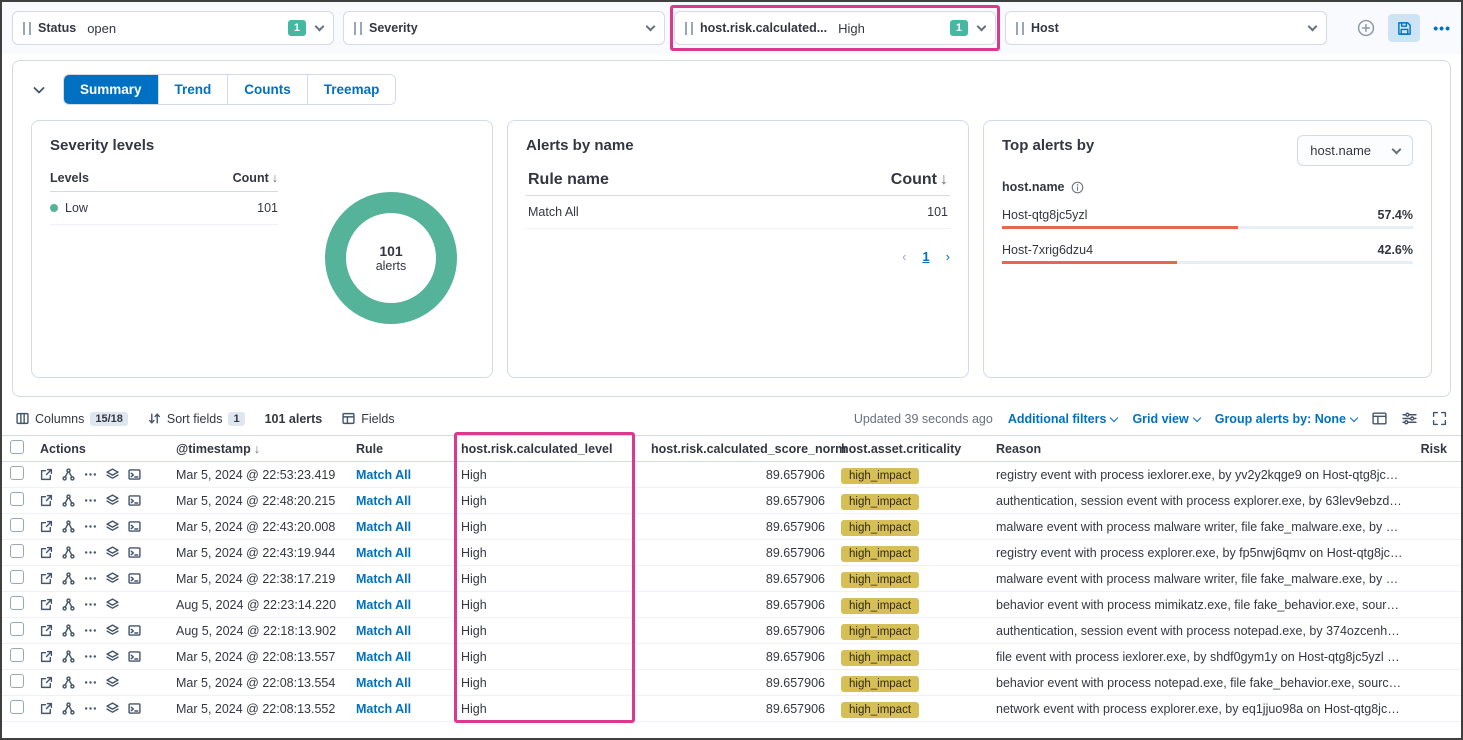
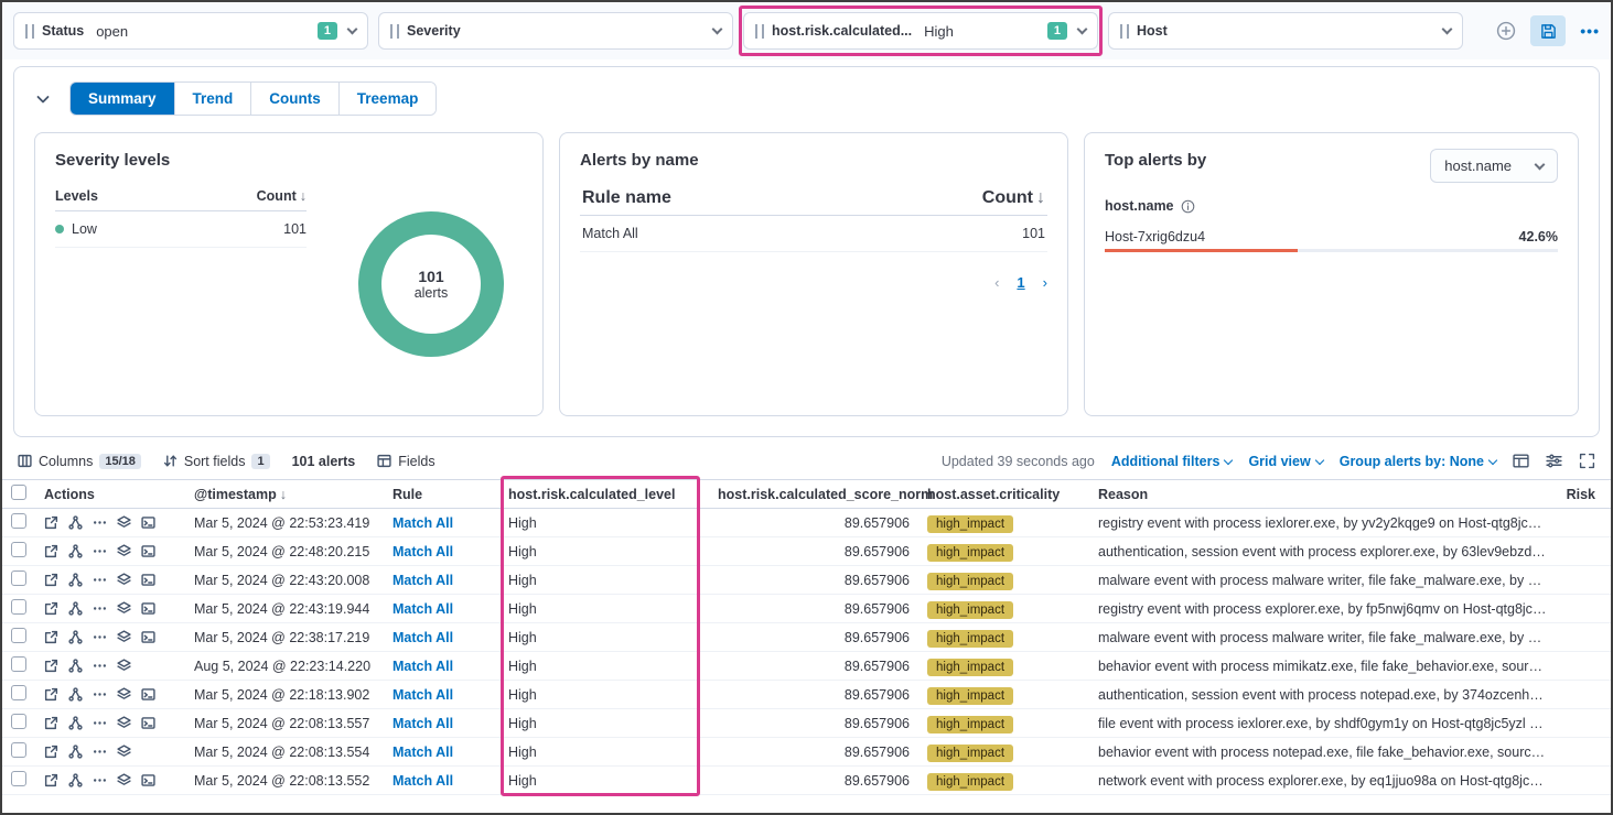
  Status
  open
  1
  Severity
  host.risk.calculated...
  High
  1
  Host
  •••
  Summary
  Trend
  Counts
  Treemap
  Severity levels
  Levels
  Count ↓
  Low
  101
  101
  alerts
  Alerts by name
  Rule name
  Count ↓
  Match All
  101
  ‹
  1
  ›
  Top alerts by
  host.name
  host.name
- Host-qtg8jc5yzl
- 57.4%
  Host-7xrig6dzu4
  42.6%
  Columns
  15/18
  Sort fields
  1
  101 alerts
  Fields
  Updated 39 seconds ago
  Additional filters
  Grid view
  Group alerts by: None
  Actions
  @timestamp ↓
  Rule
  host.risk.calculated_level
  host.risk.calculated_score_norm
  host.asset.criticality
  Reason
  Risk
  Mar 5, 2024 @ 22:53:23.419
  Match All
  High
  89.657906
  high_impact
  registry event with process iexlorer.exe, by yv2y2kqge9 on Host-qtg8jc5y...
  Mar 5, 2024 @ 22:48:20.215
  Match All
  High
  89.657906
  high_impact
  authentication, session event with process explorer.exe, by 63lev9ebzd on..
  Mar 5, 2024 @ 22:43:20.008
  Match All
  High
  89.657906
  high_impact
  malware event with process malware writer, file fake_malware.exe, by 5q4..
  Mar 5, 2024 @ 22:43:19.944
  Match All
  High
  89.657906
  high_impact
  registry event with process explorer.exe, by fp5nwj6qmv on Host-qtg8jc5y...
  Mar 5, 2024 @ 22:38:17.219
  Match All
  High
  89.657906
  high_impact
  malware event with process malware writer, file fake_malware.exe, by 3u9..
  Aug 5, 2024 @ 22:23:14.220
  Match All
  High
  89.657906
  high_impact
  behavior event with process mimikatz.exe, file fake_behavior.exe, source 1.
- Aug 5, 2024 @ 22:18:13.902
+ Mar 5, 2024 @ 22:18:13.902
  Match All
  High
  89.657906
  high_impact
  authentication, session event with process notepad.exe, by 374ozcenhd o..
  Mar 5, 2024 @ 22:08:13.557
  Match All
  High
  89.657906
  high_impact
  file event with process iexlorer.exe, by shdf0gym1y on Host-qtg8jc5yzl cre..
  Mar 5, 2024 @ 22:08:13.554
  Match All
  High
  89.657906
  high_impact
  behavior event with process notepad.exe, file fake_behavior.exe, source 10
  Mar 5, 2024 @ 22:08:13.552
  Match All
  High
  89.657906
  high_impact
  network event with process explorer.exe, by eq1jjuo98a on Host-qtg8jc5y...
